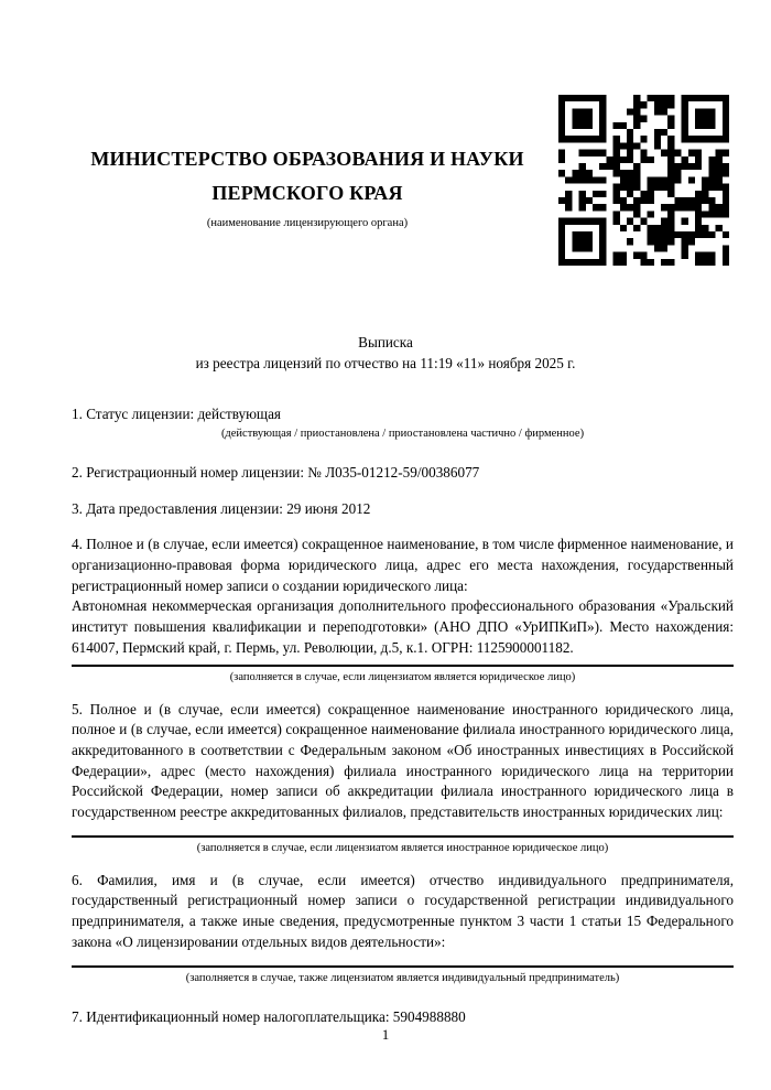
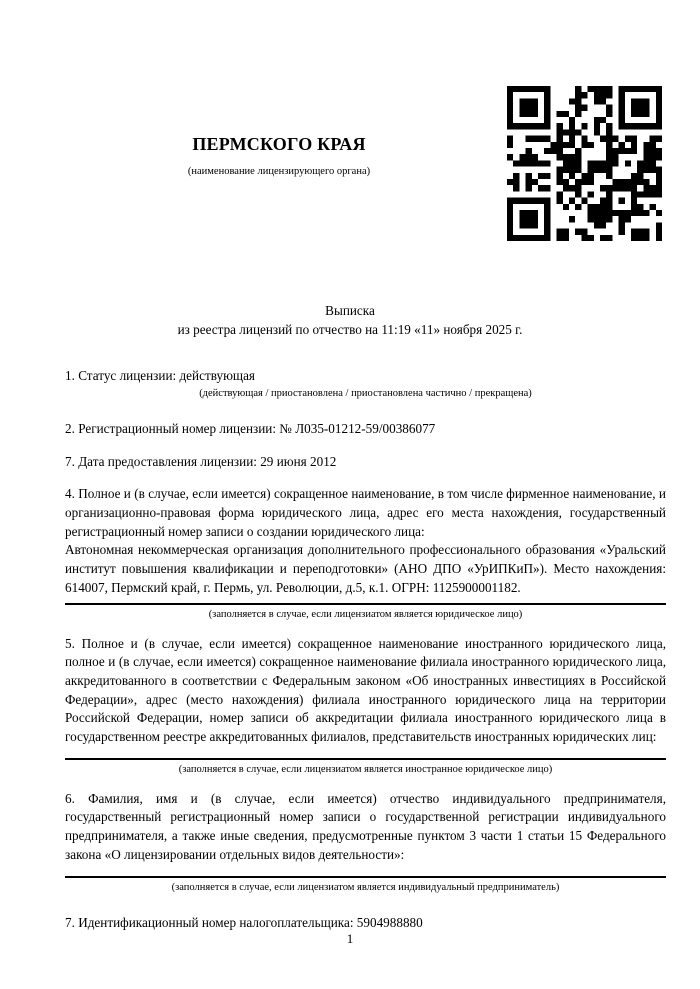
- МИНИСТЕРСТВО ОБРАЗОВАНИЯ И НАУКИ
  ПЕРМСКОГО КРАЯ
  (наименование лицензирующего органа)
  Выписка
  из реестра лицензий по отчество на 11:19 «11» ноября 2025 г.
  1. Статус лицензии: действующая
- (действующая / приостановлена / приостановлена частично / фирменное)
+ (действующая / приостановлена / приостановлена частично / прекращена)
  2. Регистрационный номер лицензии: № Л035-01212-59/00386077
- 3. Дата предоставления лицензии: 29 июня 2012
+ 7. Дата предоставления лицензии: 29 июня 2012
  4. Полное и (в случае, если имеется) сокращенное наименование, в том числе фирменное наименование, и организационно-правовая форма юридического лица, адрес его места нахождения, государственный регистрационный номер записи о создании юридического лица:
  Автономная некоммерческая организация дополнительного профессионального образования «Уральский институт повышения квалификации и переподготовки» (АНО ДПО «УрИПКиП»). Место нахождения: 614007, Пермский край, г. Пермь, ул. Революции, д.5, к.1. ОГРН: 1125900001182.
  (заполняется в случае, если лицензиатом является юридическое лицо)
  5. Полное и (в случае, если имеется) сокращенное наименование иностранного юридического лица, полное и (в случае, если имеется) сокращенное наименование филиала иностранного юридического лица, аккредитованного в соответствии с Федеральным законом «Об иностранных инвестициях в Российской Федерации», адрес (место нахождения) филиала иностранного юридического лица на территории Российской Федерации, номер записи об аккредитации филиала иностранного юридического лица в государственном реестре аккредитованных филиалов, представительств иностранных юридических лиц:
  (заполняется в случае, если лицензиатом является иностранное юридическое лицо)
  6. Фамилия, имя и (в случае, если имеется) отчество индивидуального предпринимателя, государственный регистрационный номер записи о государственной регистрации индивидуального предпринимателя, а также иные сведения, предусмотренные пунктом 3 части 1 статьи 15 Федерального закона «О лицензировании отдельных видов деятельности»:
- (заполняется в случае, также лицензиатом является индивидуальный предприниматель)
+ (заполняется в случае, если лицензиатом является индивидуальный предприниматель)
  7. Идентификационный номер налогоплательщика: 5904988880
  1
